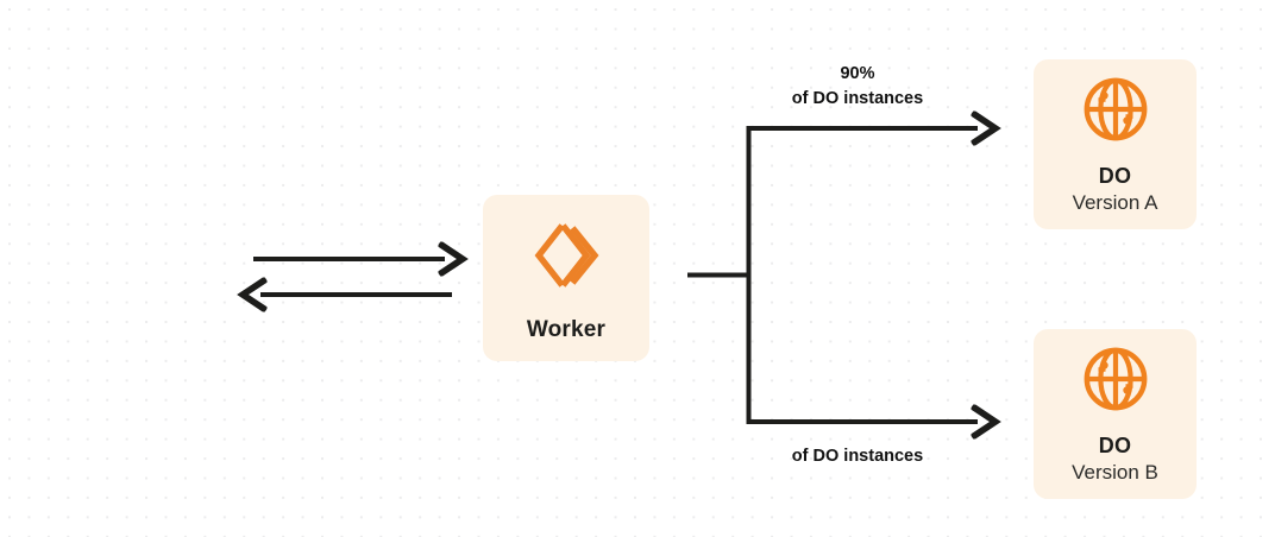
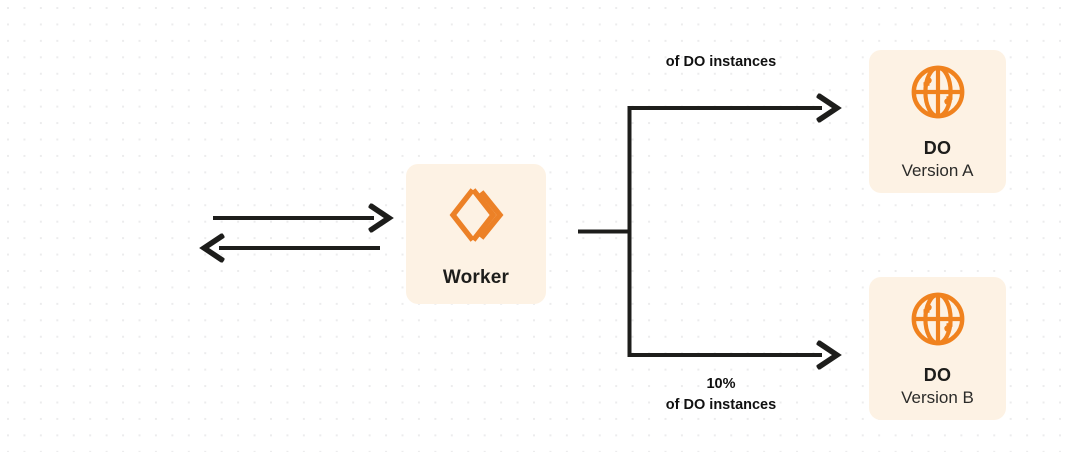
  Worker
  DO
  Version A
  DO
  Version B
- 90%
  of DO instances
+ 10%
  of DO instances
